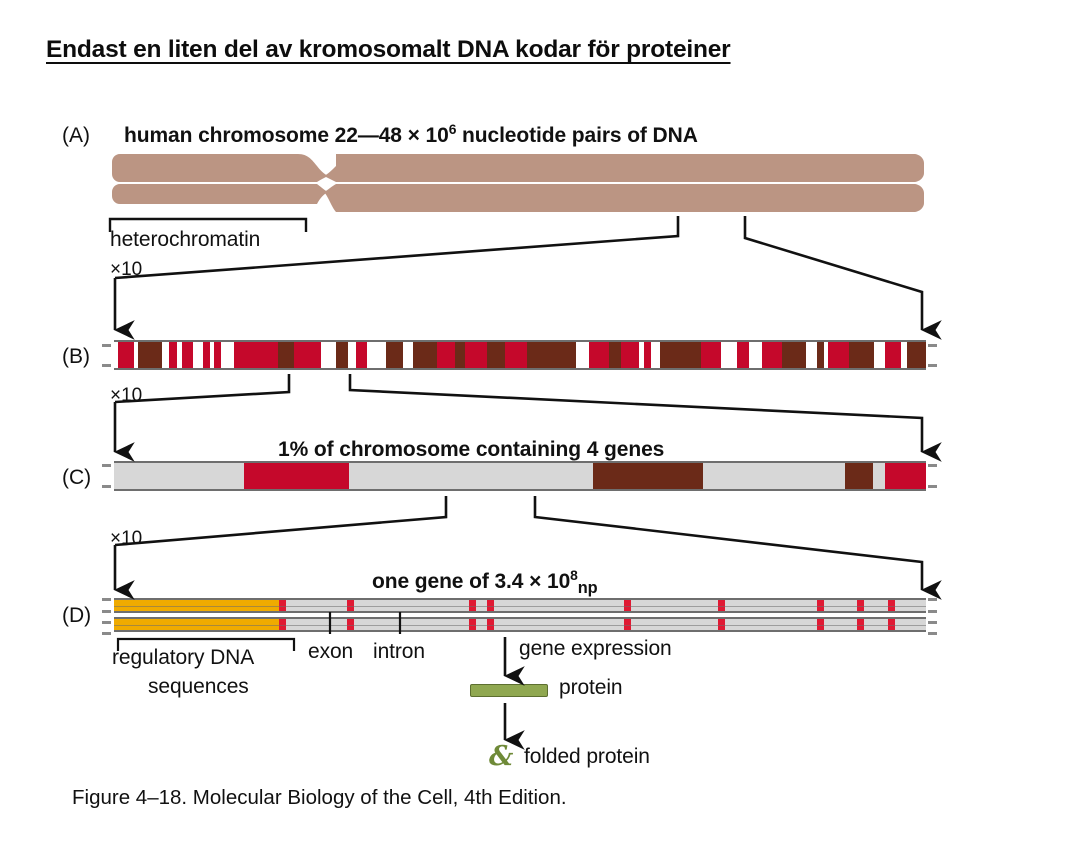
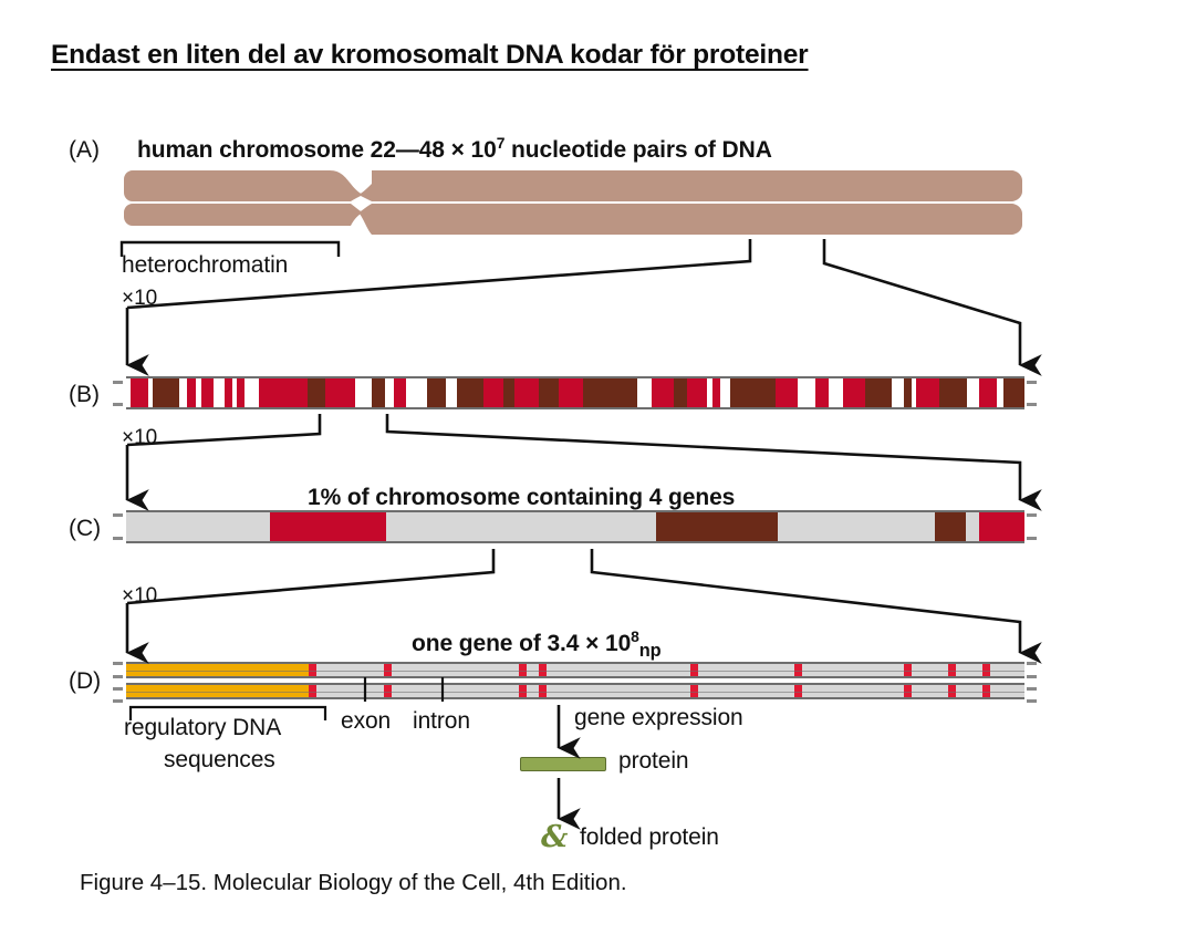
  Endast en liten del av kromosomalt DNA kodar för proteiner
  (A)
- human chromosome 22—48 × 106 nucleotide pairs of DNA
+ human chromosome 22—48 × 107 nucleotide pairs of DNA
  heterochromatin
  ×10
  (B)
  ×10
  1% of chromosome containing 4 genes
  (C)
  ×10
  one gene of 3.4 × 108np
  (D)
  regulatory DNA
  sequences
  exon
  intron
  gene expression
  protein
  &
  folded protein
- Figure 4–18. Molecular Biology of the Cell, 4th Edition.
+ Figure 4–15. Molecular Biology of the Cell, 4th Edition.
